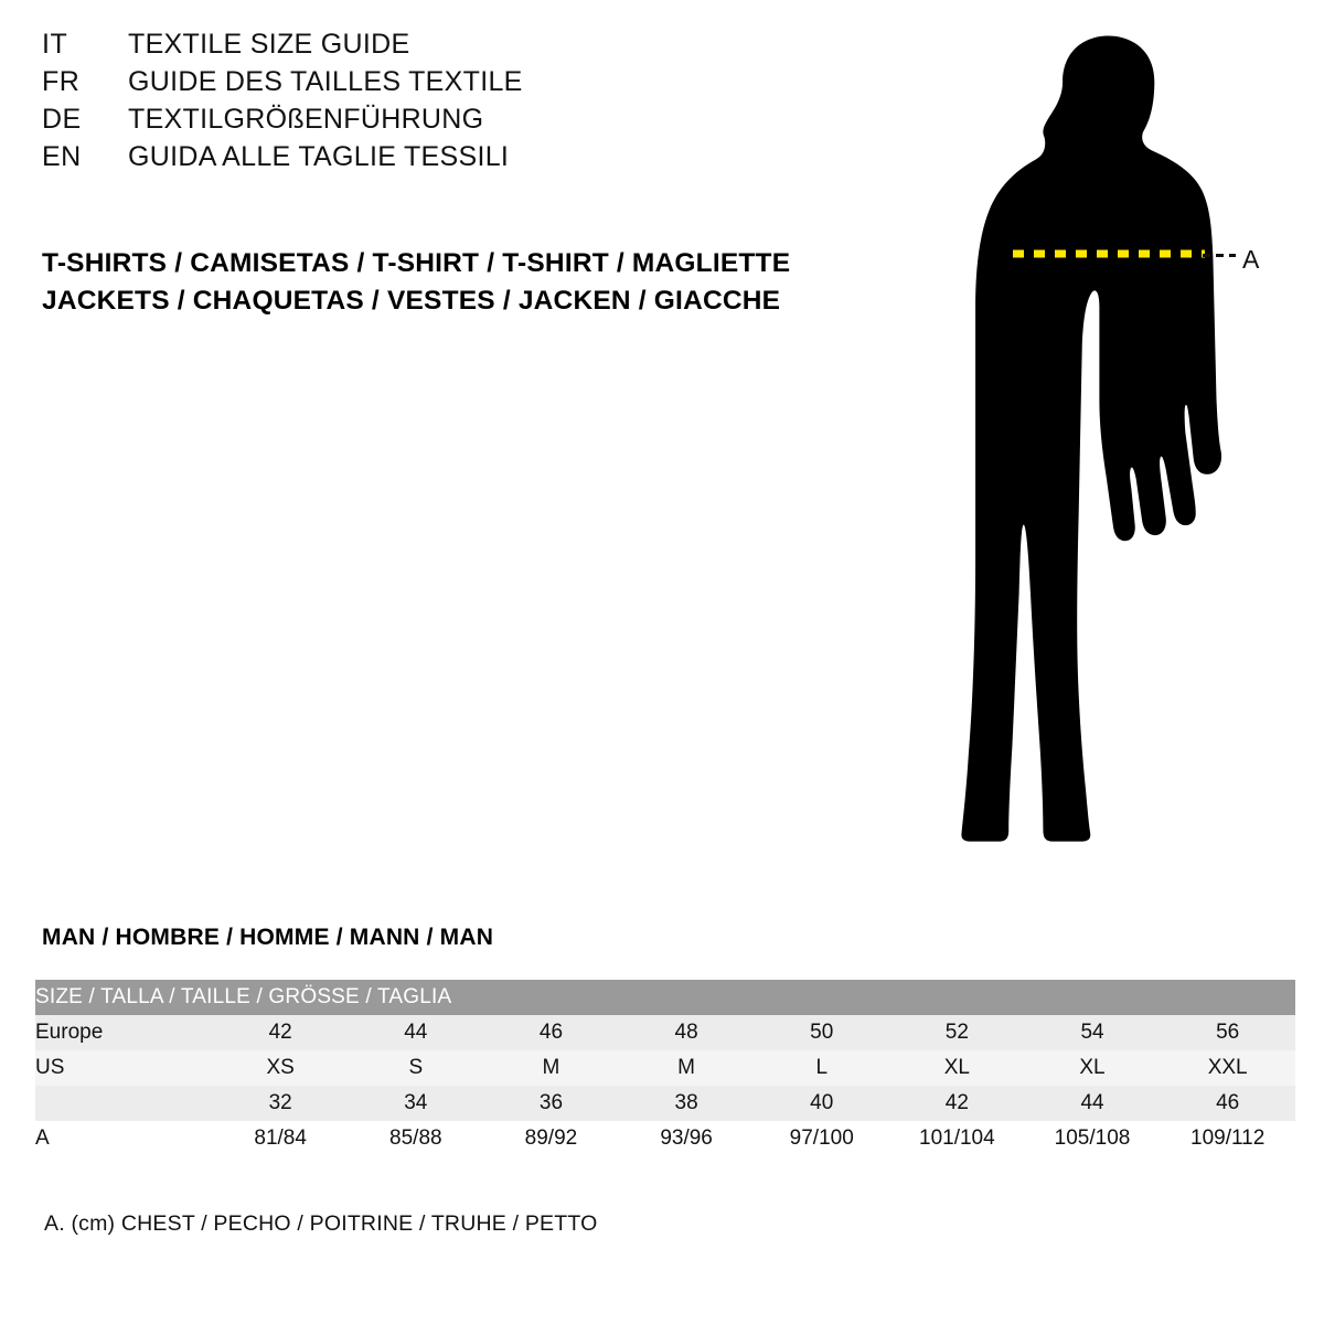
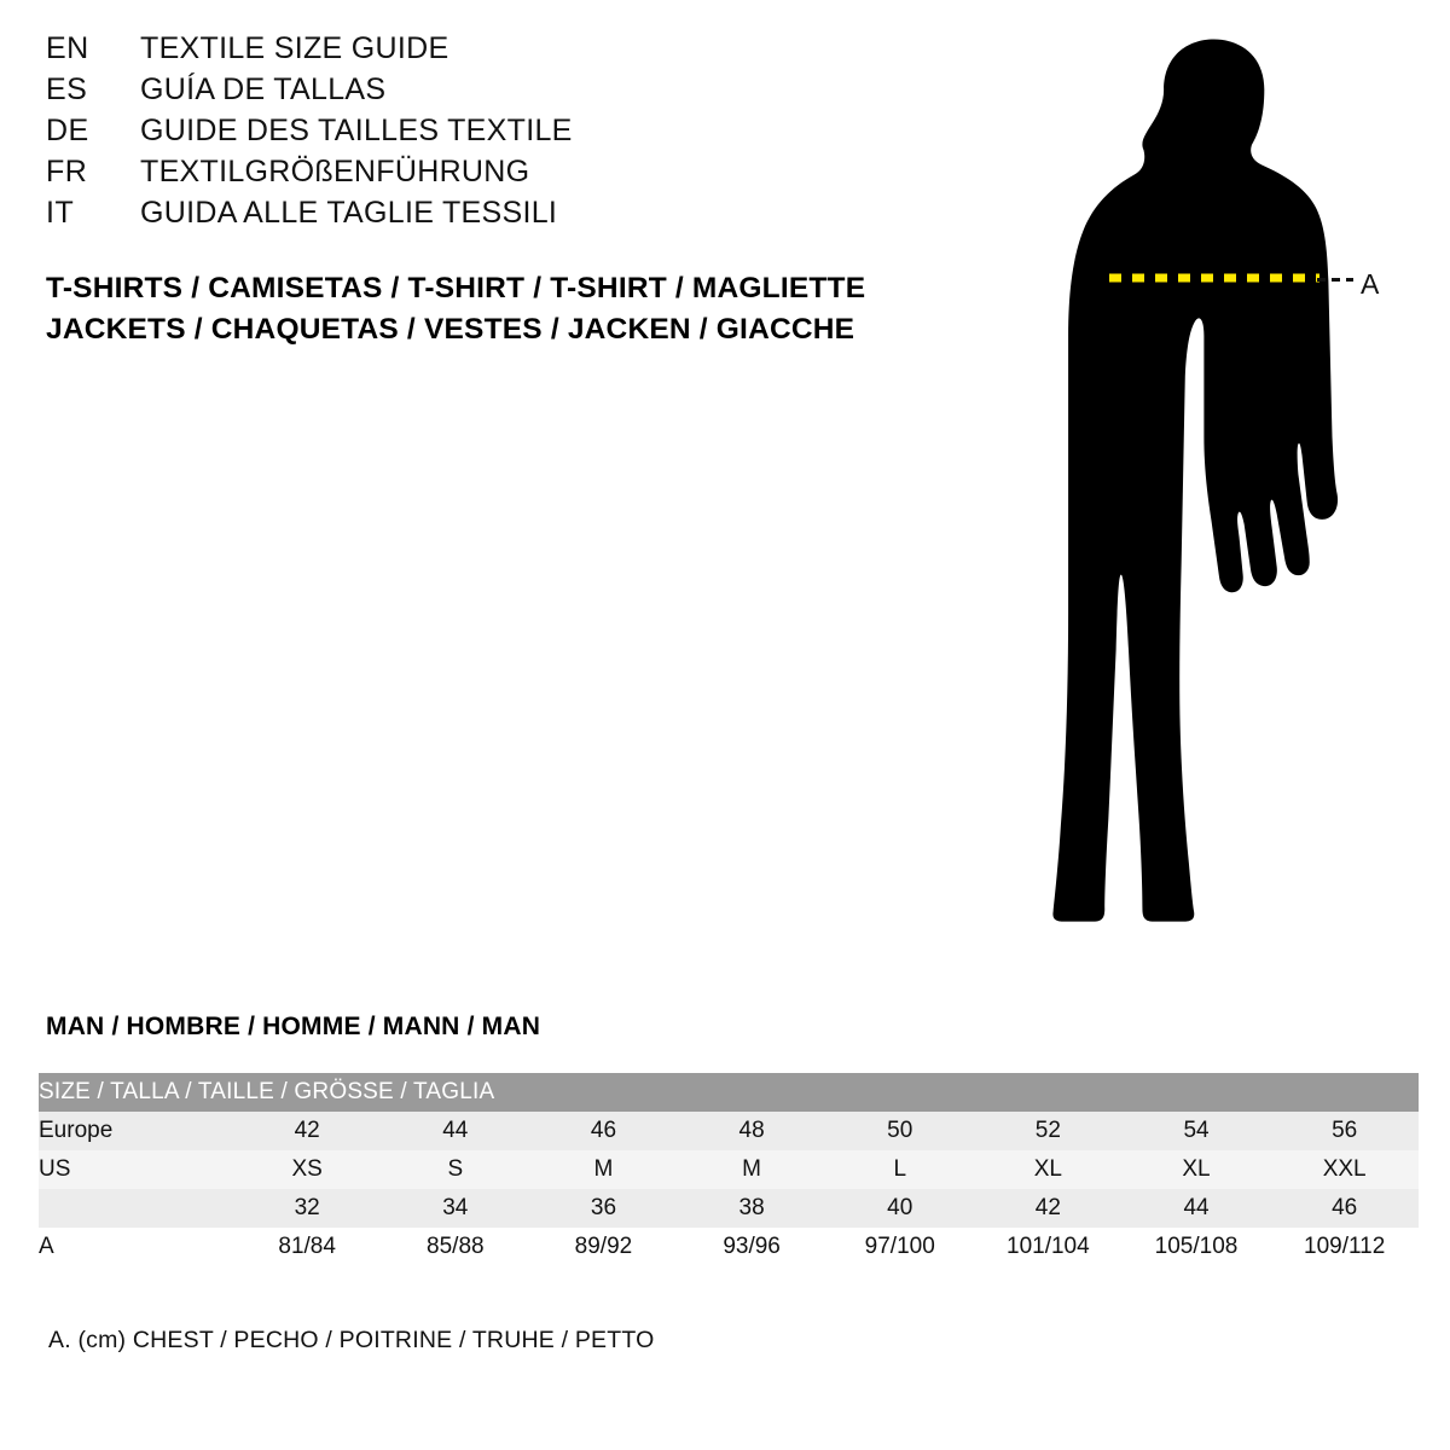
- IT
+ EN
  TEXTILE SIZE GUIDE
+ ES
+ GUÍA DE TALLAS
- FR
+ DE
  GUIDE DES TAILLES TEXTILE
- DE
+ FR
  TEXTILGRÖßENFÜHRUNG
- EN
+ IT
  GUIDA ALLE TAGLIE TESSILI
  T-SHIRTS / CAMISETAS / T-SHIRT / T-SHIRT / MAGLIETTE
  JACKETS / CHAQUETAS / VESTES / JACKEN / GIACCHE
  A
  MAN / HOMBRE / HOMME / MANN / MAN
  SIZE / TALLA / TAILLE / GRÖSSE / TAGLIA
  Europe	42	44	46	48	50	52	54	56
  US	XS	S	M	M	L	XL	XL	XXL
  	32	34	36	38	40	42	44	46
  A	81/84	85/88	89/92	93/96	97/100	101/104	105/108	109/112
  A. (cm) CHEST / PECHO / POITRINE / TRUHE / PETTO
